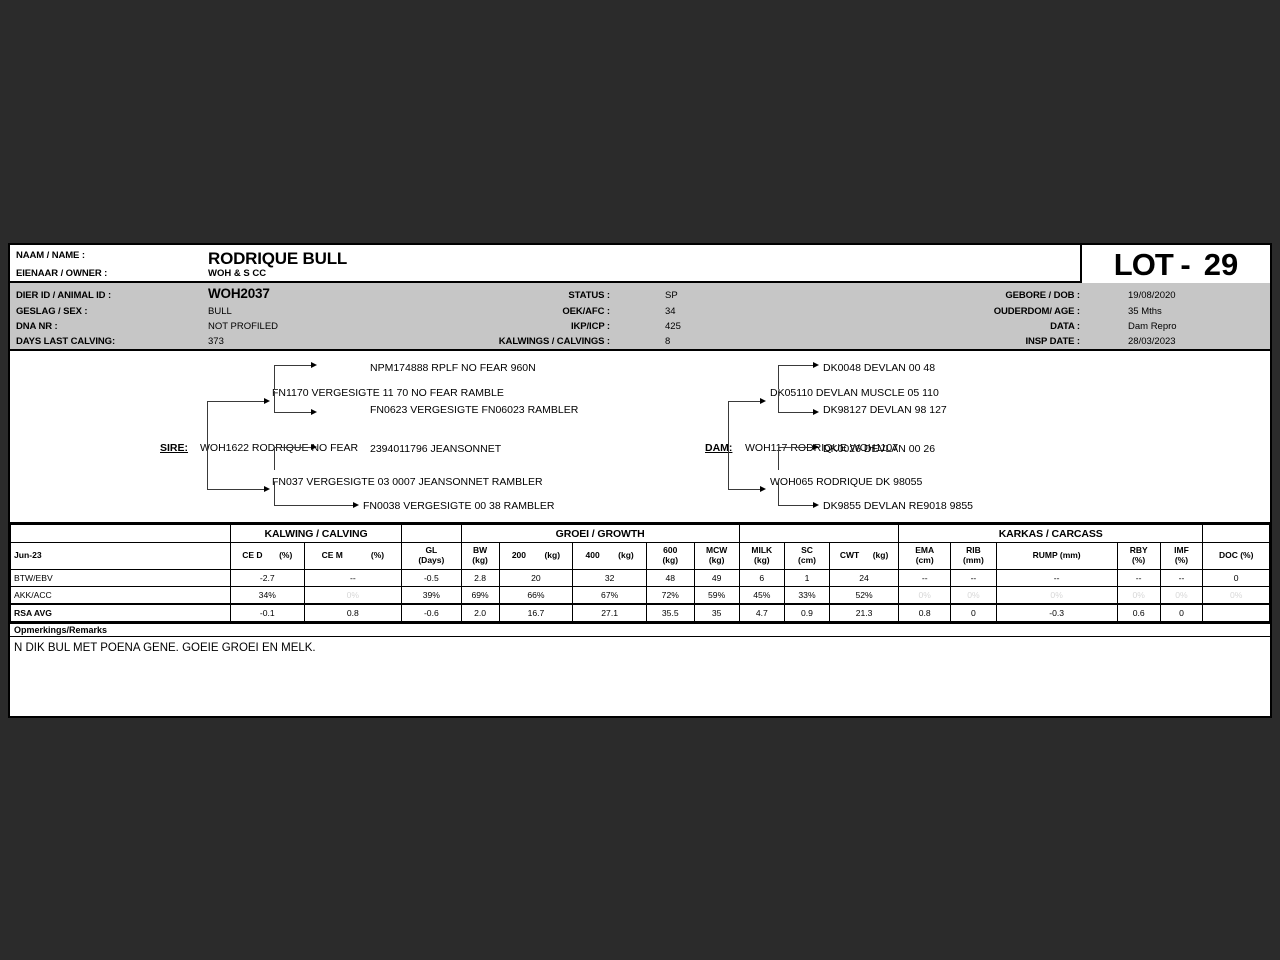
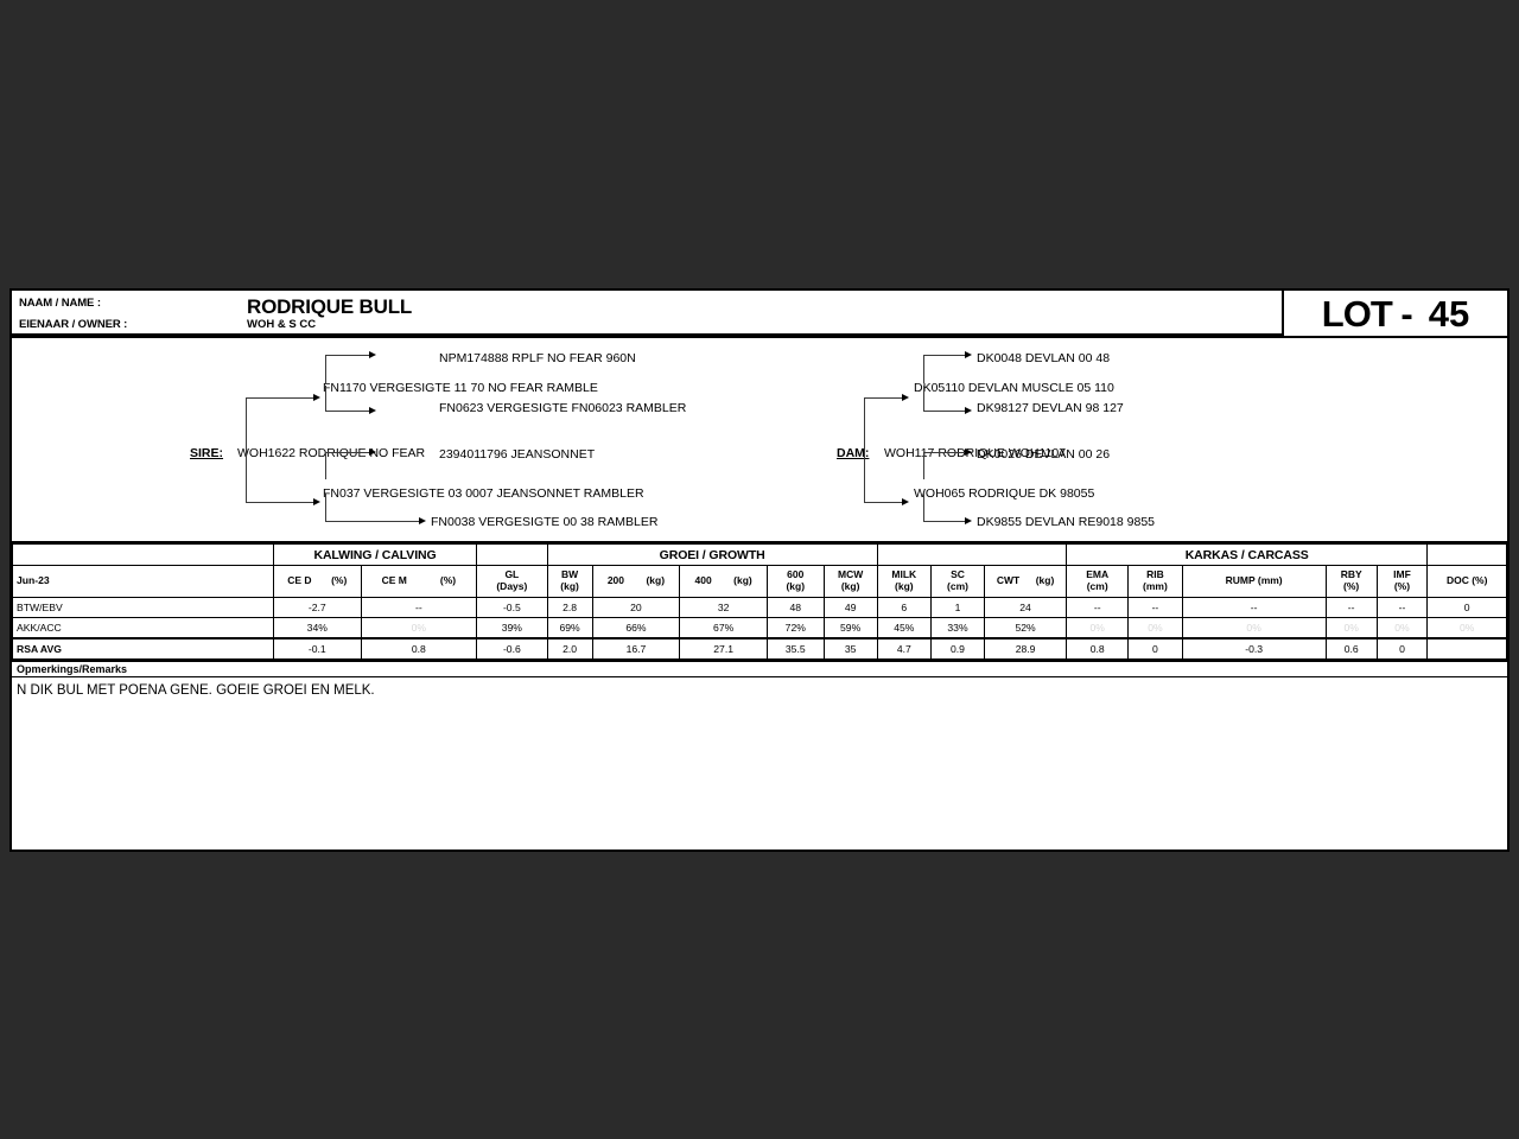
  NAAM / NAME :
  RODRIQUE BULL
  EIENAAR / OWNER :
  WOH & S CC
  LOT -
- 29
+ 45
- DIER ID / ANIMAL ID :
- WOH2037
- GESLAG / SEX :
- BULL
- DNA NR :
- NOT PROFILED
- DAYS LAST CALVING:
- 373
- STATUS :
- SP
- OEK/AFC :
- 34
- IKP/ICP :
- 425
- KALWINGS / CALVINGS :
- 8
- GEBORE / DOB :
- 19/08/2020
- OUDERDOM/ AGE :
- 35 Mths
- DATA :
- Dam Repro
- INSP DATE :
- 28/03/2023
  SIRE:
  WOH1622 RODRIQUE NO FEAR
  FN1170 VERGESIGTE 11 70 NO FEAR RAMBLE
  FN037 VERGESIGTE 03 0007 JEANSONNET RAMBLER
  NPM174888 RPLF NO FEAR 960N
  FN0623 VERGESIGTE FN06023 RAMBLER
  2394011796 JEANSONNET
  FN0038 VERGESIGTE 00 38 RAMBLER
  DAM:
  WOH117 RODRIQUE WOH1107
  DK05110 DEVLAN MUSCLE 05 110
  WOH065 RODRIQUE DK 98055
  DK0048 DEVLAN 00 48
  DK98127 DEVLAN 98 127
  DK0026 DEVLAN 00 26
  DK9855 DEVLAN RE9018 9855
  	KALWING / CALVING		GROEI / GROWTH		KARKAS / CARCASS
  Jun-23	CE D (%)	CE M (%)	GL(Days)	BW(kg)	200 (kg)	400 (kg)	600(kg)	MCW(kg)	MILK(kg)	SC(cm)	CWT (kg)	EMA(cm)	RIB(mm)	RUMP (mm)	RBY(%)	IMF(%)	DOC (%)
  BTW/EBV	-2.7	--	-0.5	2.8	20	32	48	49	6	1	24	--	--	--	--	--	0
  AKK/ACC	34%	0%	39%	69%	66%	67%	72%	59%	45%	33%	52%	0%	0%	0%	0%	0%	0%
- RSA AVG	-0.1	0.8	-0.6	2.0	16.7	27.1	35.5	35	4.7	0.9	21.3	0.8	0	-0.3	0.6	0
+ RSA AVG	-0.1	0.8	-0.6	2.0	16.7	27.1	35.5	35	4.7	0.9	28.9	0.8	0	-0.3	0.6	0
  Opmerkings/Remarks
  N DIK BUL MET POENA GENE. GOEIE GROEI EN MELK.
